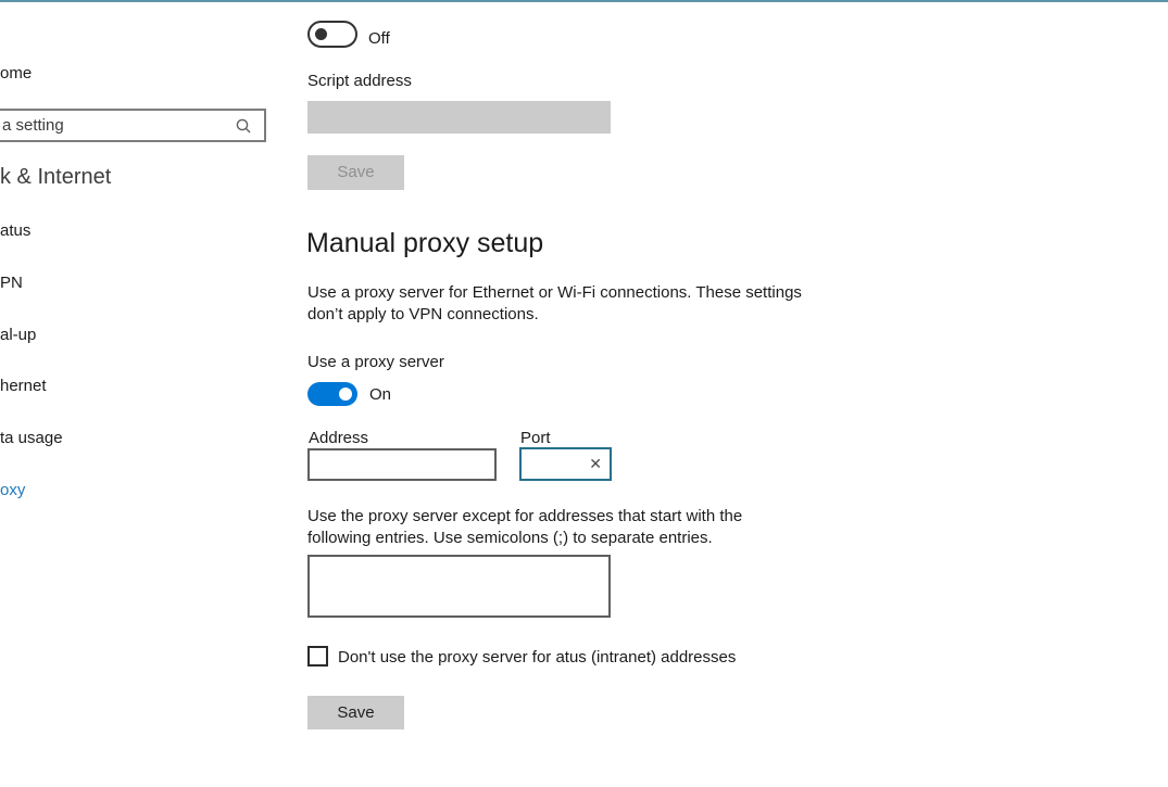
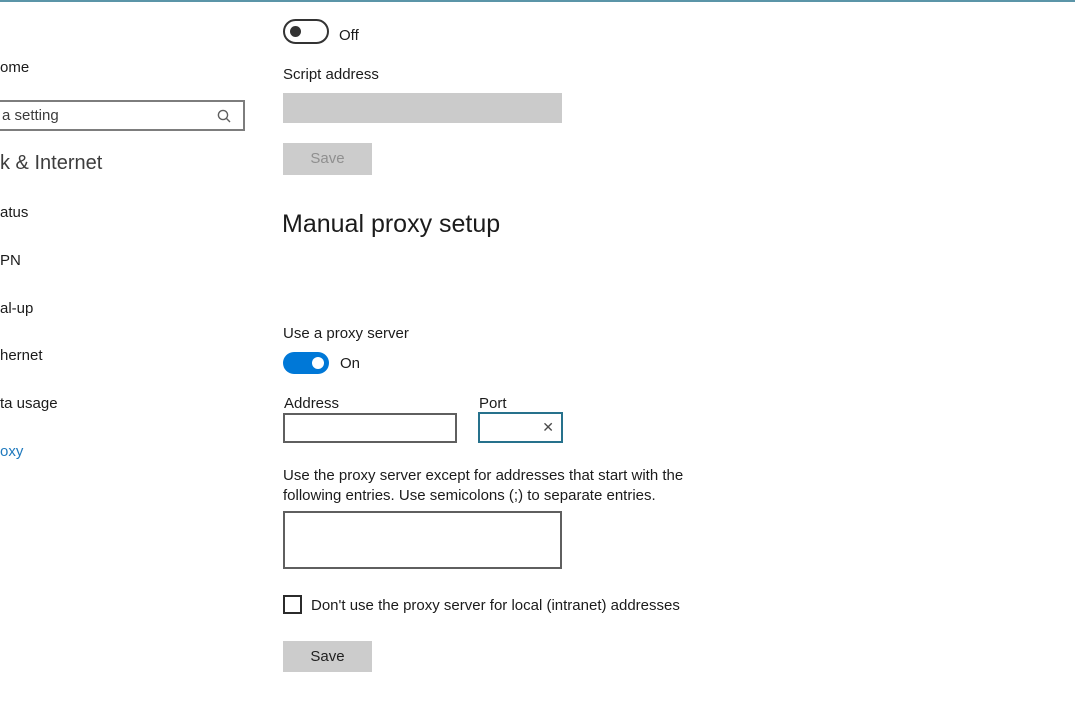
  ome
  a setting
  k & Internet
  atus
  PN
  al-up
  hernet
  ta usage
  oxy
  Off
  Script address
  Save
  Manual proxy setup
- Use a proxy server for Ethernet or Wi-Fi connections. These settings don’t apply to VPN connections.
  Use a proxy server
  On
  Address
  Port
  ✕
  Use the proxy server except for addresses that start with the following entries. Use semicolons (;) to separate entries.
- Don't use the proxy server for atus (intranet) addresses
+ Don't use the proxy server for local (intranet) addresses
  Save
